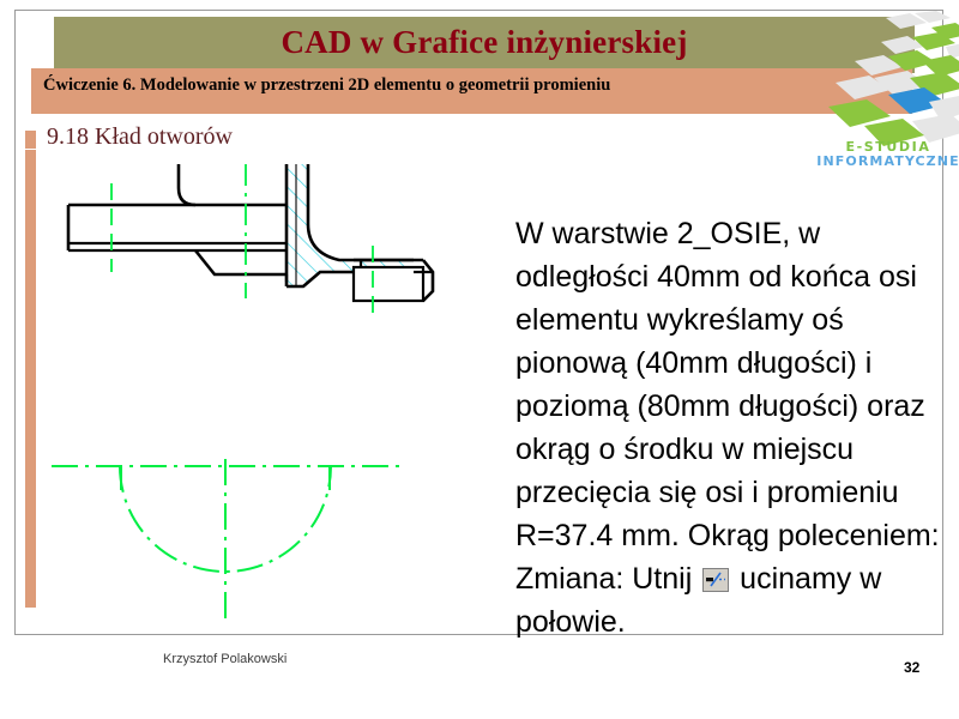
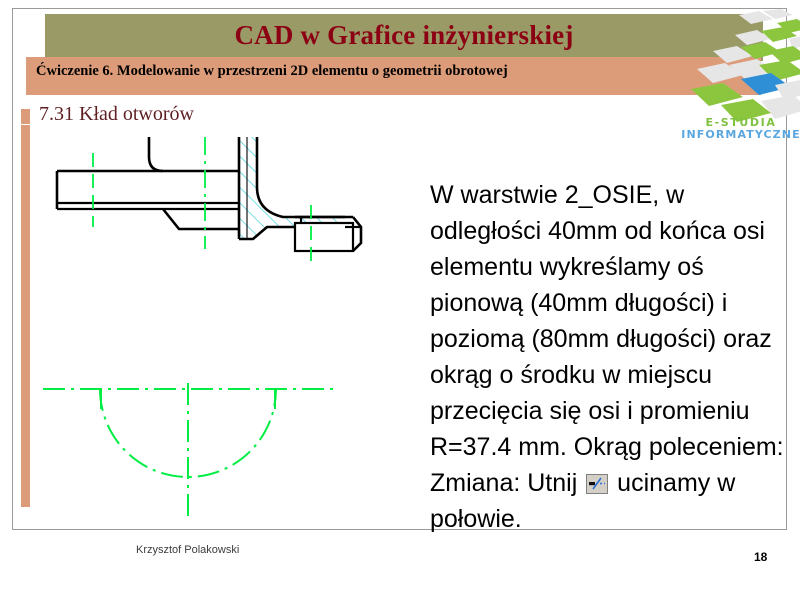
  CAD w Grafice inżynierskiej
- Ćwiczenie 6. Modelowanie w przestrzeni 2D elementu o geometrii promieniu
+ Ćwiczenie 6. Modelowanie w przestrzeni 2D elementu o geometrii obrotowej
  E-STUDIA
  INFORMATYCZNE
- 9.18 Kład otworów
+ 7.31 Kład otworów
  W warstwie 2_OSIE, w odległości 40mm od końca osi elementu wykreślamy oś pionową (40mm długości) i poziomą (80mm długości) oraz okrąg o środku w miejscu przecięcia się osi i promieniu R=37.4 mm. Okrąg poleceniem: Zmiana: Utnij ucinamy w połowie.
  Krzysztof Polakowski
- 32
+ 18
